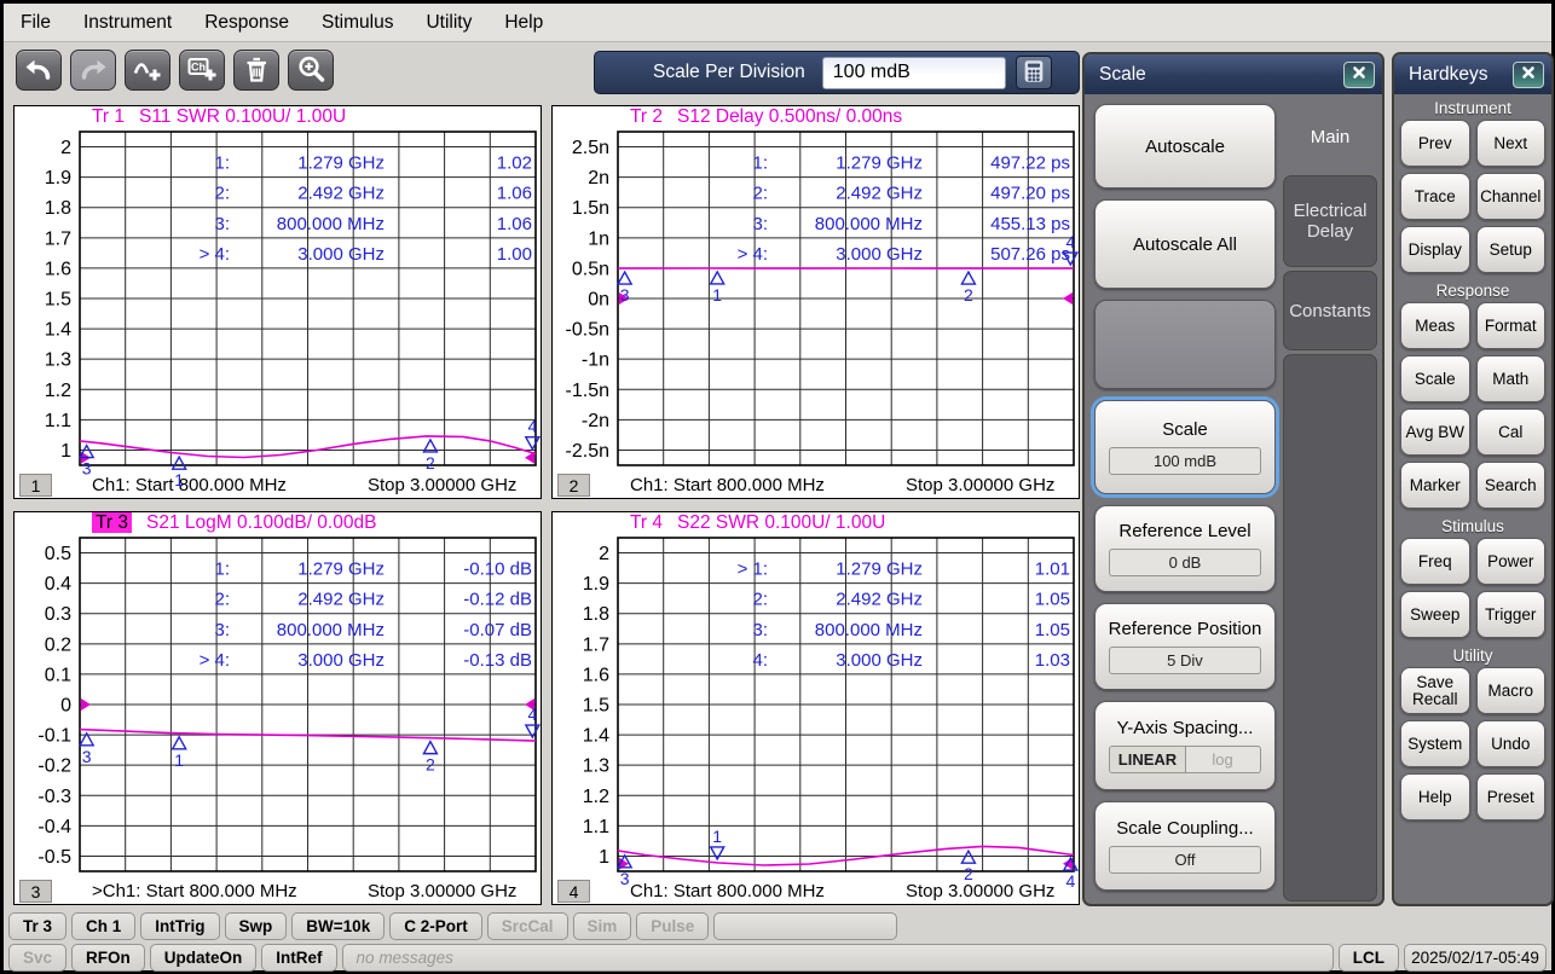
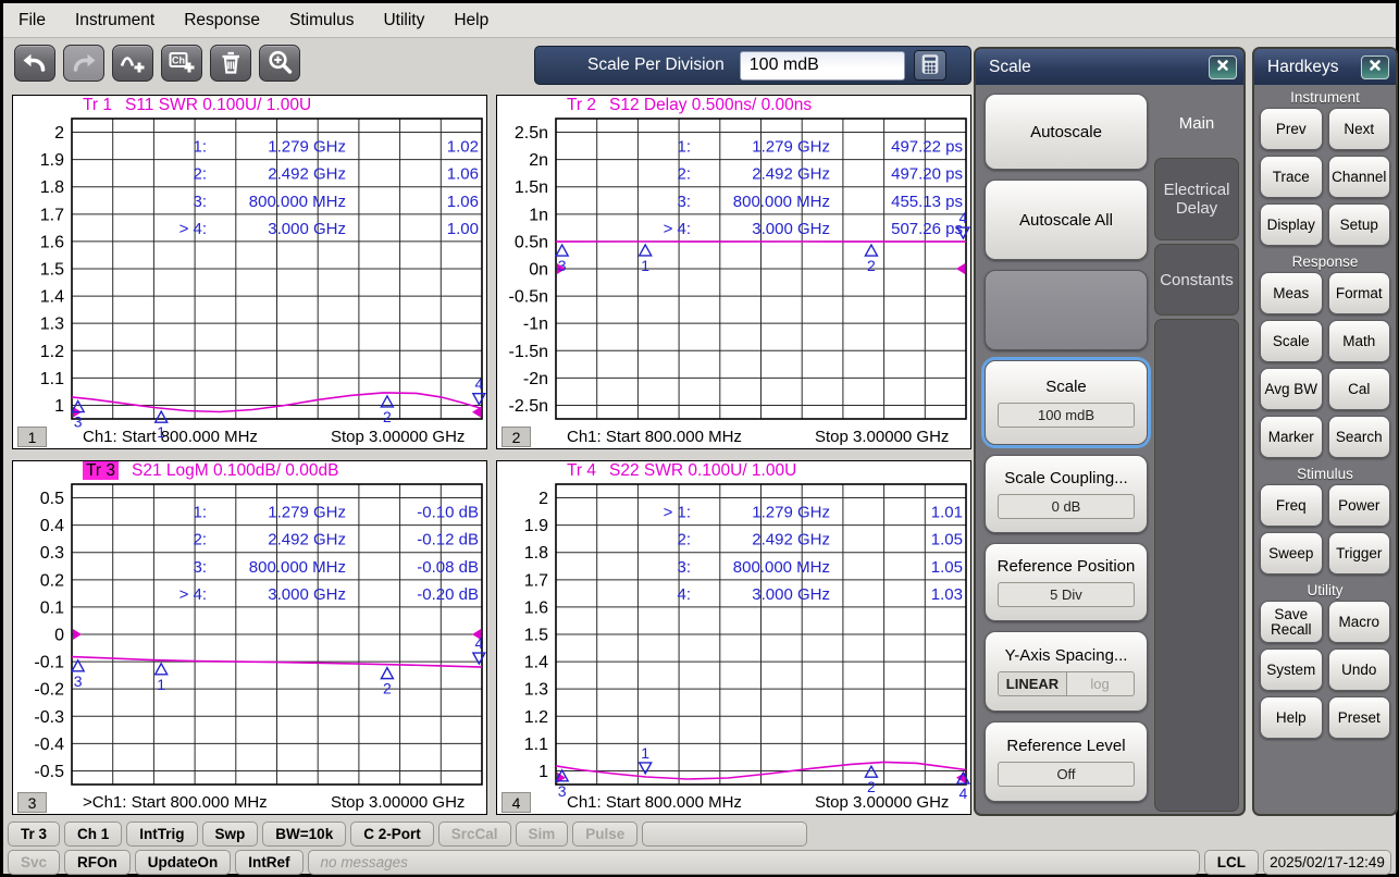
  File
  Instrument
  Response
  Stimulus
  Utility
  Help
  Ch
  Scale Per Division
  100 mdB
  Tr 1 S11 SWR 0.100U/ 1.00U
  1
  Ch1: Start 800.000 MHz
  Stop 3.00000 GHz
  2
  1.9
  1.8
  1.7
  1.6
  1.5
  1.4
  1.3
  1.2
  1.1
  1
  1:
  1.279 GHz
  1.02
  2:
  2.492 GHz
  1.06
  3:
  800.000 MHz
  1.06
  > 4:
  3.000 GHz
  1.00
  1
  2
  3
  4
  Tr 2 S12 Delay 0.500ns/ 0.00ns
  2
  Ch1: Start 800.000 MHz
  Stop 3.00000 GHz
  2.5n
  2n
  1.5n
  1n
  0.5n
  0n
  -0.5n
  -1n
  -1.5n
  -2n
  -2.5n
  1:
  1.279 GHz
  497.22 ps
  2:
  2.492 GHz
  497.20 ps
  3:
  800.000 MHz
  455.13 ps
  > 4:
  3.000 GHz
  507.26 p
  1
  2
  3
  4
  Tr 3 S21 LogM 0.100dB/ 0.00dB
  3
  >Ch1: Start 800.000 MHz
  Stop 3.00000 GHz
  0.5
  0.4
  0.3
  0.2
  0.1
  0
  -0.1
  -0.2
  -0.3
  -0.4
  -0.5
  1:
  1.279 GHz
  -0.10 dB
  2:
  2.492 GHz
  -0.12 dB
  3:
  800.000 MHz
- -0.07 dB
+ -0.08 dB
  > 4:
  3.000 GHz
- -0.13 dB
+ -0.20 dB
  1
  2
  3
  4
  Tr 4 S22 SWR 0.100U/ 1.00U
  4
  Ch1: Start 800.000 MHz
  Stop 3.00000 GHz
  2
  1.9
  1.8
  1.7
  1.6
  1.5
  1.4
  1.3
  1.2
  1.1
  1
  > 1:
  1.279 GHz
  1.01
  2:
  2.492 GHz
  1.05
  3:
  800.000 MHz
  1.05
  4:
  3.000 GHz
  1.03
  1
  2
  3
  4
  Scale
  Autoscale
  Autoscale All
  Scale
  100 mdB
- Reference Level
+ Scale Coupling...
  0 dB
  Reference Position
  5 Div
  Y-Axis Spacing...
  LINEAR
  log
- Scale Coupling...
+ Reference Level
  Off
  Main
  Electrical Delay
  Constants
  Hardkeys
  Instrument
  Prev
  Next
  Trace
  Channel
  Display
  Setup
  Response
  Meas
  Format
  Scale
  Math
  Avg BW
  Cal
  Marker
  Search
  Stimulus
  Freq
  Power
  Sweep
  Trigger
  Utility
  Save Recall
  Macro
  System
  Undo
  Help
  Preset
  Tr 3
  Ch 1
  IntTrig
  Swp
  BW=10k
  C 2-Port
  SrcCal
  Sim
  Pulse
  Svc
  RFOn
  UpdateOn
  IntRef
  no messages
  LCL
- 2025/02/17-05:49
+ 2025/02/17-12:49
